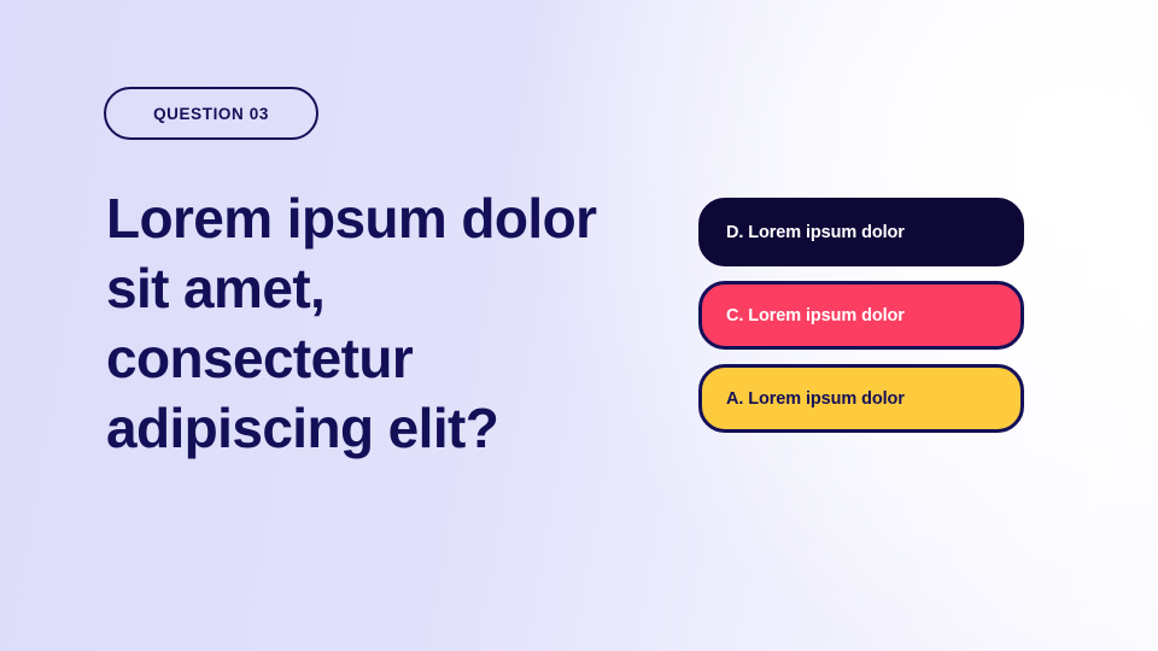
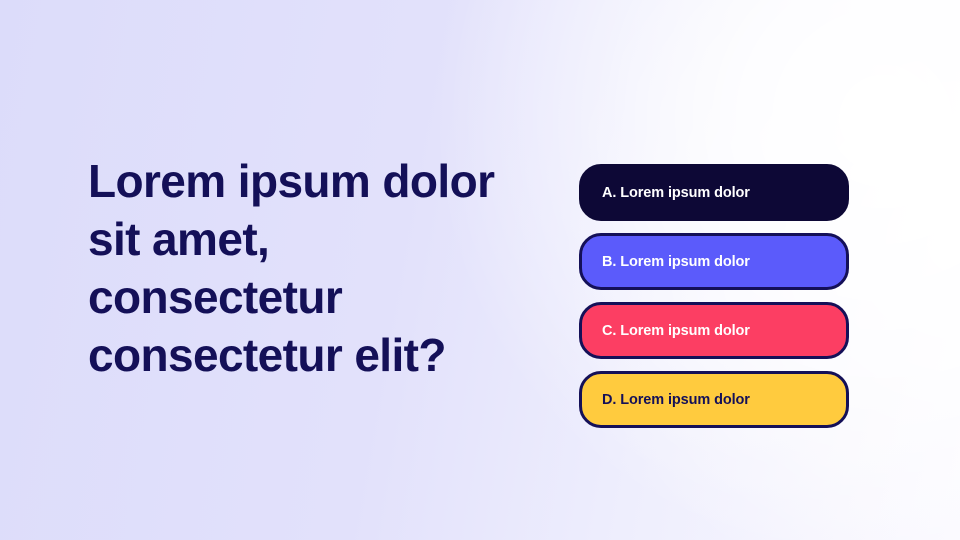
- QUESTION 03
- Lorem ipsum dolor sit amet, consectetur adipiscing elit?
+ Lorem ipsum dolor sit amet, consectetur consectetur elit?
- D. Lorem ipsum dolor
+ A. Lorem ipsum dolor
+ B. Lorem ipsum dolor
  C. Lorem ipsum dolor
- A. Lorem ipsum dolor
+ D. Lorem ipsum dolor
